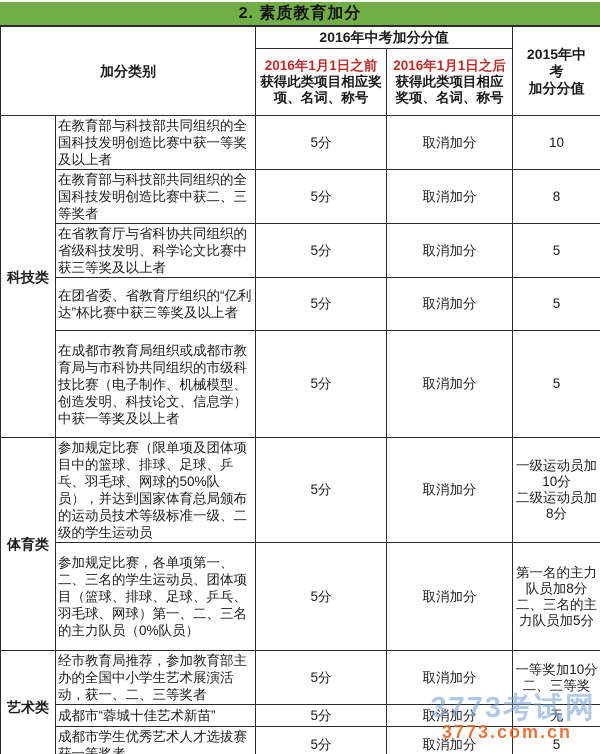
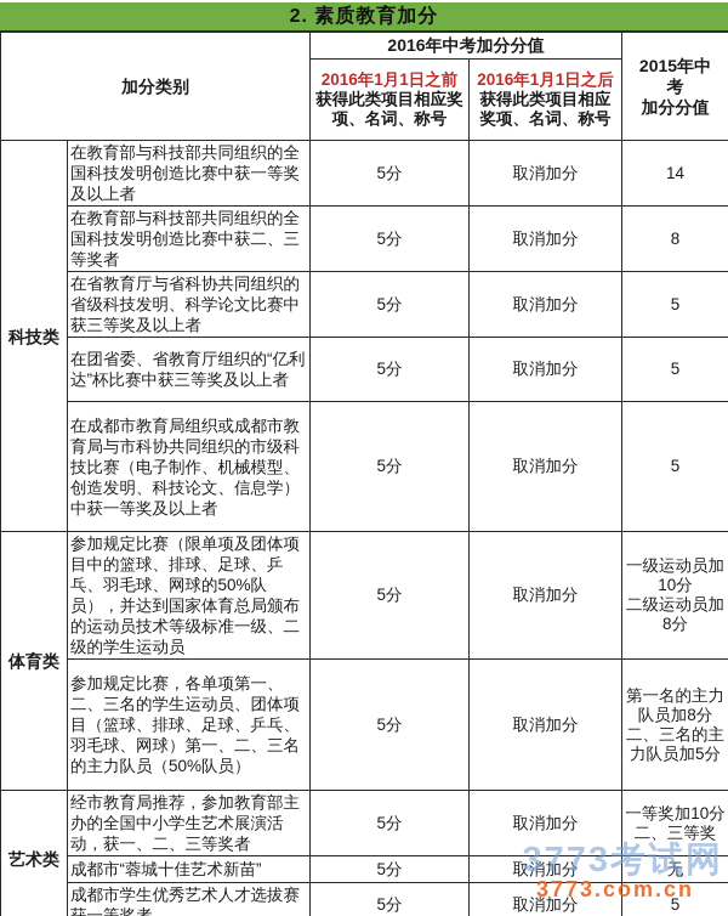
  2. 素质教育加分
  加分类别	2016年中考加分分值	2015年中 考 加分分值
  2016年1月1日之前获得此类项目相应奖项、名词、称号	2016年1月1日之后获得此类项目相应奖项、名词、称号
- 科技类	在教育部与科技部共同组织的全国科技发明创造比赛中获一等奖及以上者	5分	取消加分	10
+ 科技类	在教育部与科技部共同组织的全国科技发明创造比赛中获一等奖及以上者	5分	取消加分	14
  在教育部与科技部共同组织的全国科技发明创造比赛中获二、三等奖者	5分	取消加分	8
  在省教育厅与省科协共同组织的省级科技发明、科学论文比赛中获三等奖及以上者	5分	取消加分	5
  在团省委、省教育厅组织的“亿利达”杯比赛中获三等奖及以上者	5分	取消加分	5
  在成都市教育局组织或成都市教育局与市科协共同组织的市级科技比赛（电子制作、机械模型、创造发明、科技论文、信息学）中获一等奖及以上者	5分	取消加分	5
  体育类	参加规定比赛（限单项及团体项目中的篮球、排球、足球、乒乓、羽毛球、网球的50%队员），并达到国家体育总局颁布的运动员技术等级标准一级、二级的学生运动员	5分	取消加分	一级运动员加10分 二级运动员加8分
- 参加规定比赛，各单项第一、二、三名的学生运动员、团体项目（篮球、排球、足球、乒乓、羽毛球、网球）第一、二、三名的主力队员（0%队员）	5分	取消加分	第一名的主力队员加8分 二、三名的主力队员加5分
+ 参加规定比赛，各单项第一、二、三名的学生运动员、团体项目（篮球、排球、足球、乒乓、羽毛球、网球）第一、二、三名的主力队员（50%队员）	5分	取消加分	第一名的主力队员加8分 二、三名的主力队员加5分
  艺术类	经市教育局推荐，参加教育部主办的全国中小学生艺术展演活动，获一、二、三等奖者	5分	取消加分	一等奖加10分 二、三等奖
  成都市“蓉城十佳艺术新苗”	5分	取消加分	无
  成都市学生优秀艺术人才选拔赛	5分	取消加分	5
  3773考试网
  3773.com.cn
